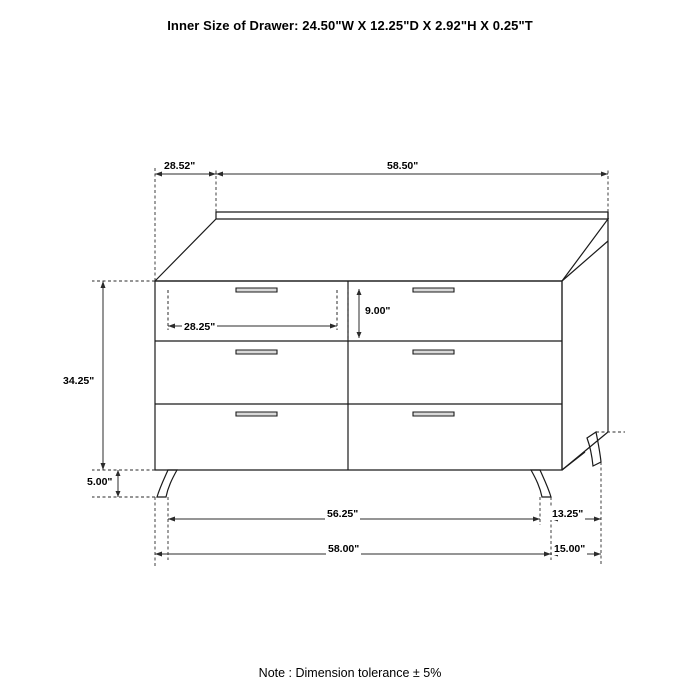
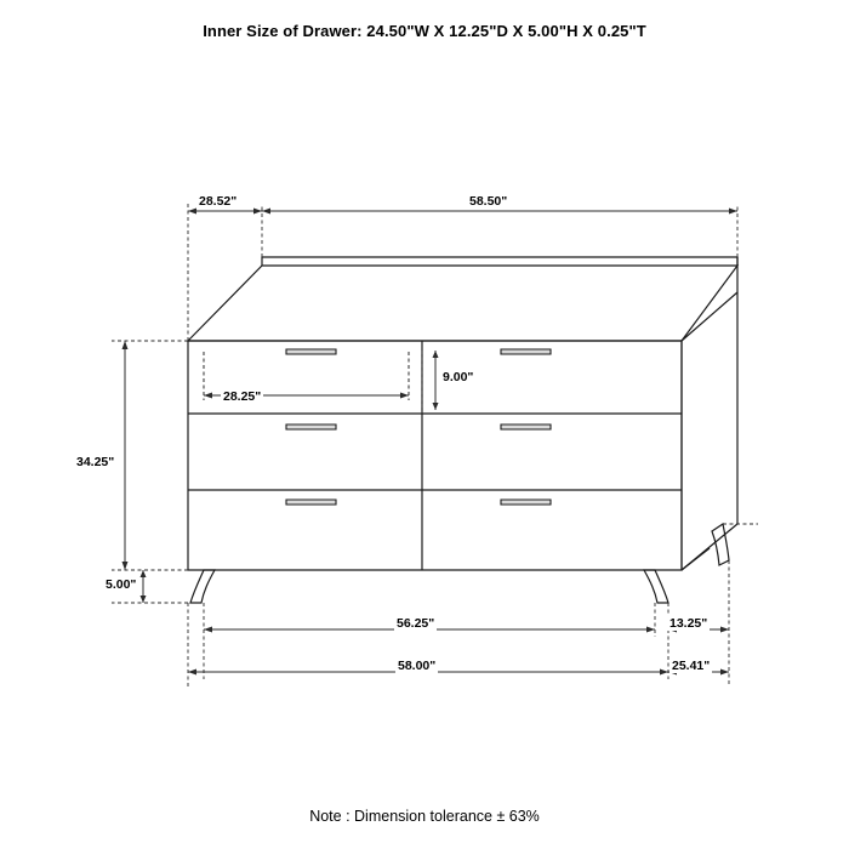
- Inner Size of Drawer: 24.50"W X 12.25"D X 2.92"H X 0.25"T
+ Inner Size of Drawer: 24.50"W X 12.25"D X 5.00"H X 0.25"T
  28.52"
  58.50"
  34.25"
  5.00"
  28.25"
  9.00"
  56.25"
  58.00"
  13.25"
- 15.00"
+ 25.41"
- Note : Dimension tolerance ± 5%
+ Note : Dimension tolerance ± 63%
